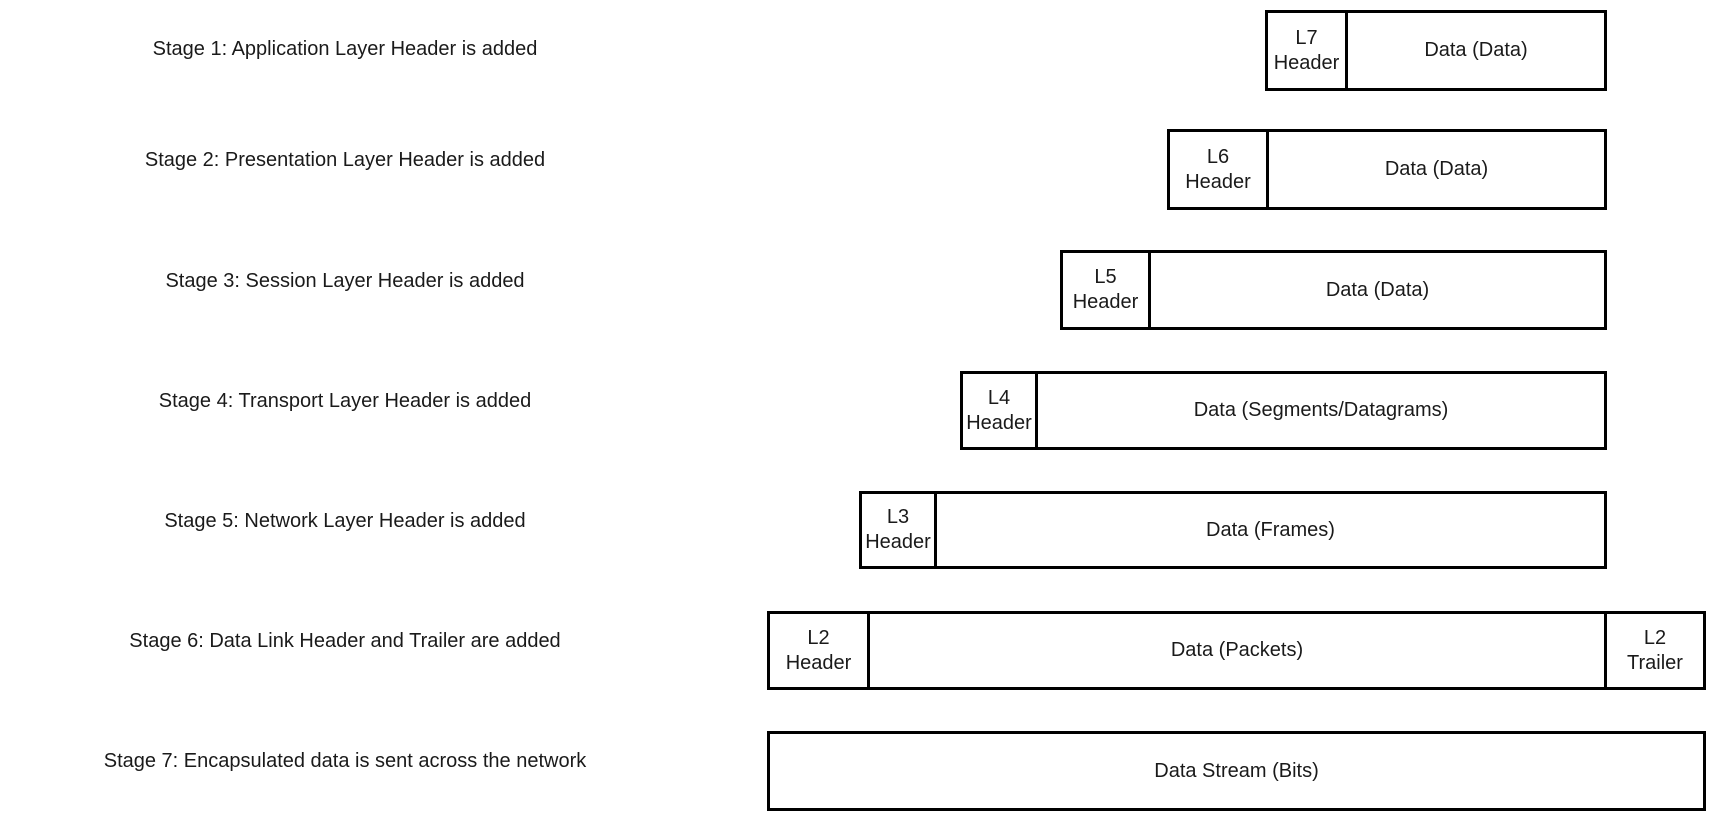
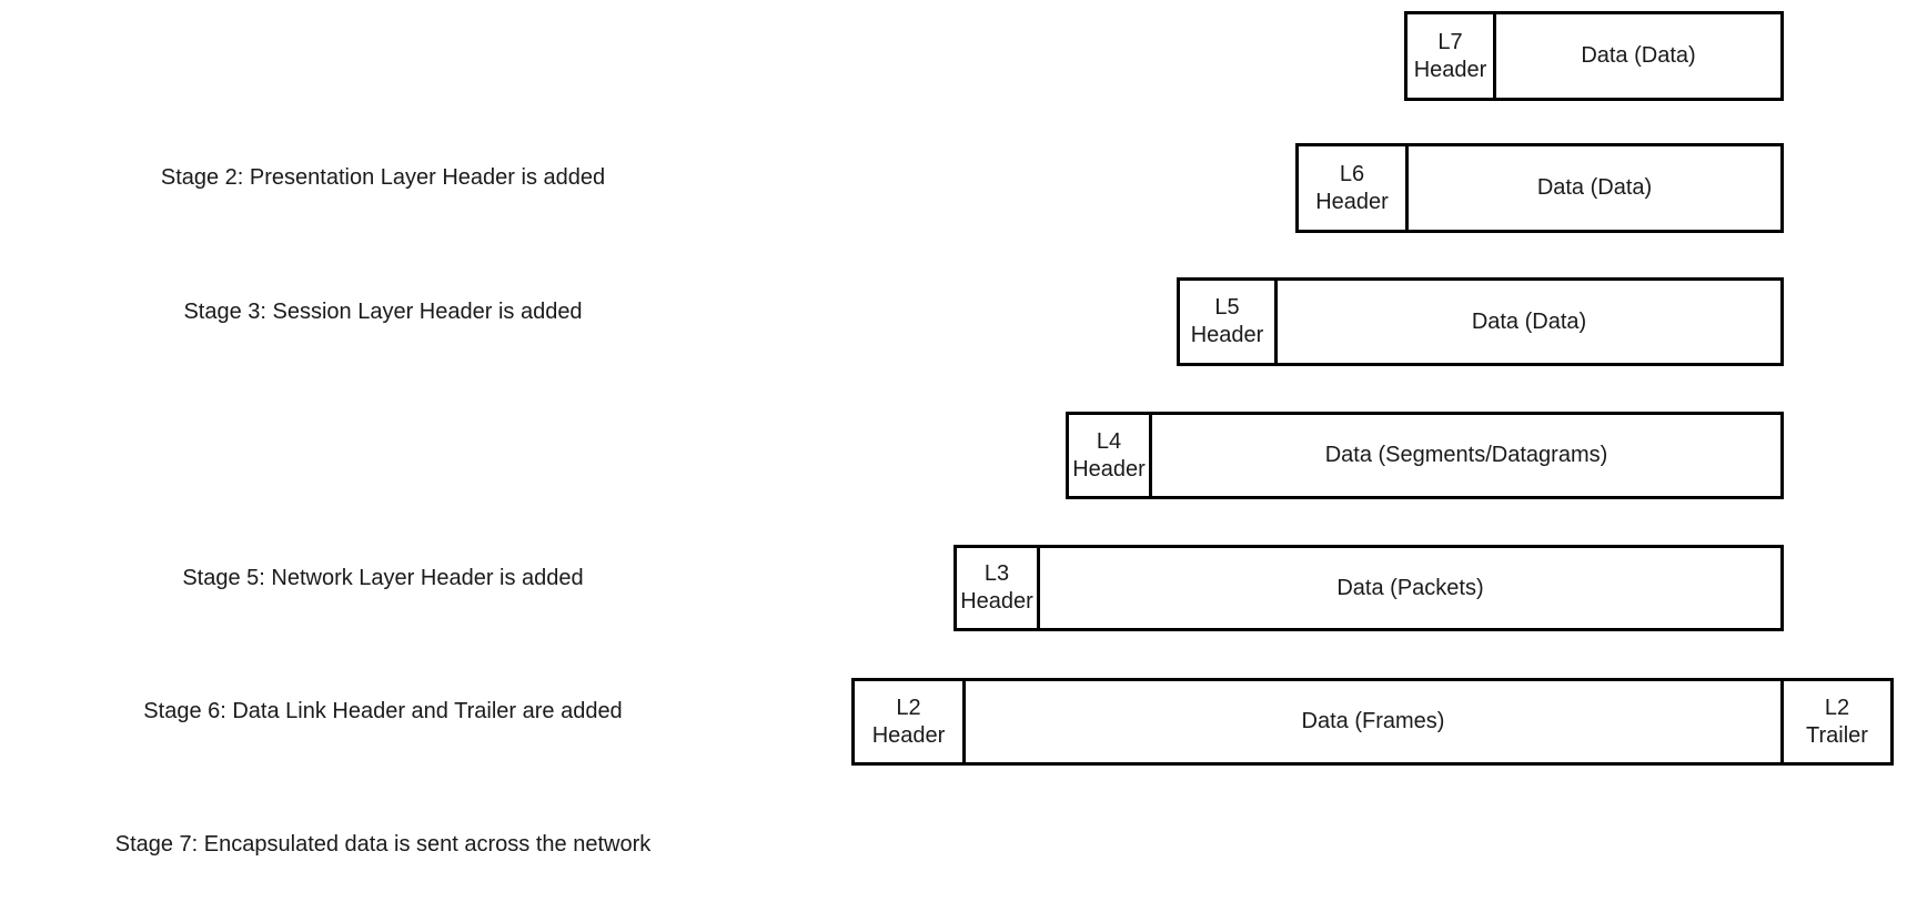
- Stage 1: Application Layer Header is added
  L7
  Header
  Data (Data)
  Stage 2: Presentation Layer Header is added
  L6
  Header
  Data (Data)
  Stage 3: Session Layer Header is added
  L5
  Header
  Data (Data)
- Stage 4: Transport Layer Header is added
  L4
  Header
  Data (Segments/Datagrams)
  Stage 5: Network Layer Header is added
  L3
  Header
- Data (Frames)
+ Data (Packets)
  Stage 6: Data Link Header and Trailer are added
  L2
  Header
- Data (Packets)
+ Data (Frames)
  L2
  Trailer
  Stage 7: Encapsulated data is sent across the network
- Data Stream (Bits)
